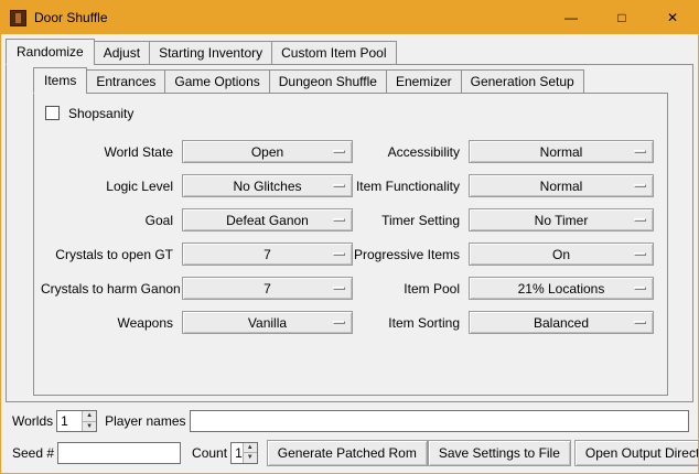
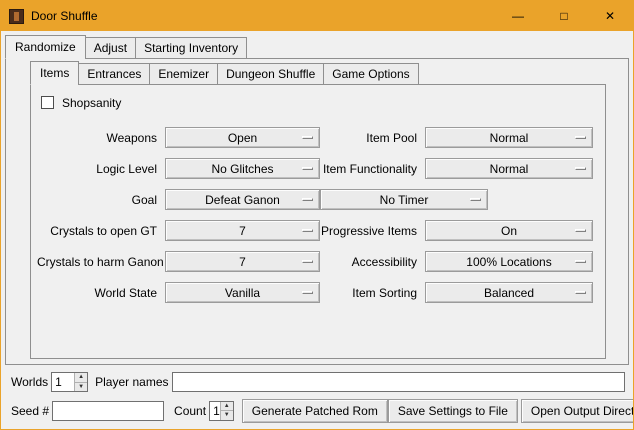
  Door Shuffle
  —
  □
  ✕
  Randomize
  Adjust
  Starting Inventory
- Custom Item Pool
  Items
  Entrances
- Game Options
+ Enemizer
  Dungeon Shuffle
- Enemizer
+ Game Options
- Generation Setup
  Shopsanity
- World State
+ Weapons
  Open
- Accessibility
+ Item Pool
  Normal
  Logic Level
  No Glitches
  Item Functionality
  Normal
  Goal
  Defeat Ganon
- Timer Setting
  No Timer
  Crystals to open GT
  7
  Progressive Items
  On
  Crystals to harm Ganon
  7
- Item Pool
+ Accessibility
- 21% Locations
+ 100% Locations
- Weapons
+ World State
  Vanilla
  Item Sorting
  Balanced
  Worlds
  1
  Player names
  Seed #
  Count
  1
  Generate Patched Rom
  Save Settings to File
  Open Output Direct
